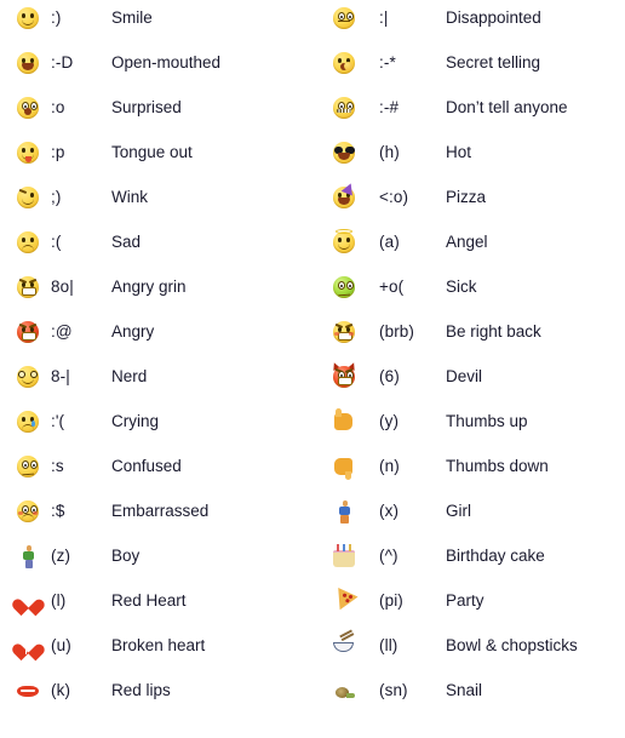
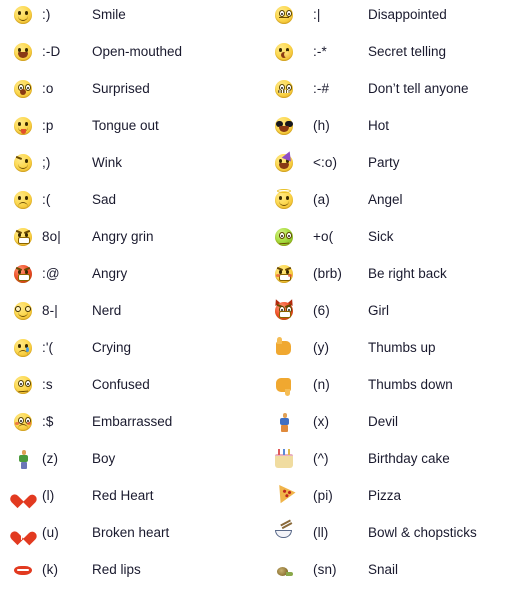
  :)
  Smile
  :-D
  Open-mouthed
  :o
  Surprised
  :p
  Tongue out
  ;)
  Wink
  :(
  Sad
  8o|
  Angry grin
  :@
  Angry
  8-|
  Nerd
  :'(
  Crying
  :s
  Confused
  :$
  Embarrassed
  (z)
  Boy
  (l)
  Red Heart
  (u)
  Broken heart
  (k)
  Red lips
  :|
  Disappointed
  :-*
  Secret telling
  :-#
  Don’t tell anyone
  (h)
  Hot
  <:o)
- Pizza
+ Party
  (a)
  Angel
  +o(
  Sick
  (brb)
  Be right back
  (6)
- Devil
+ Girl
  (y)
  Thumbs up
  (n)
  Thumbs down
  (x)
- Girl
+ Devil
  (^)
  Birthday cake
  (pi)
- Party
+ Pizza
  (ll)
  Bowl & chopsticks
  (sn)
  Snail
